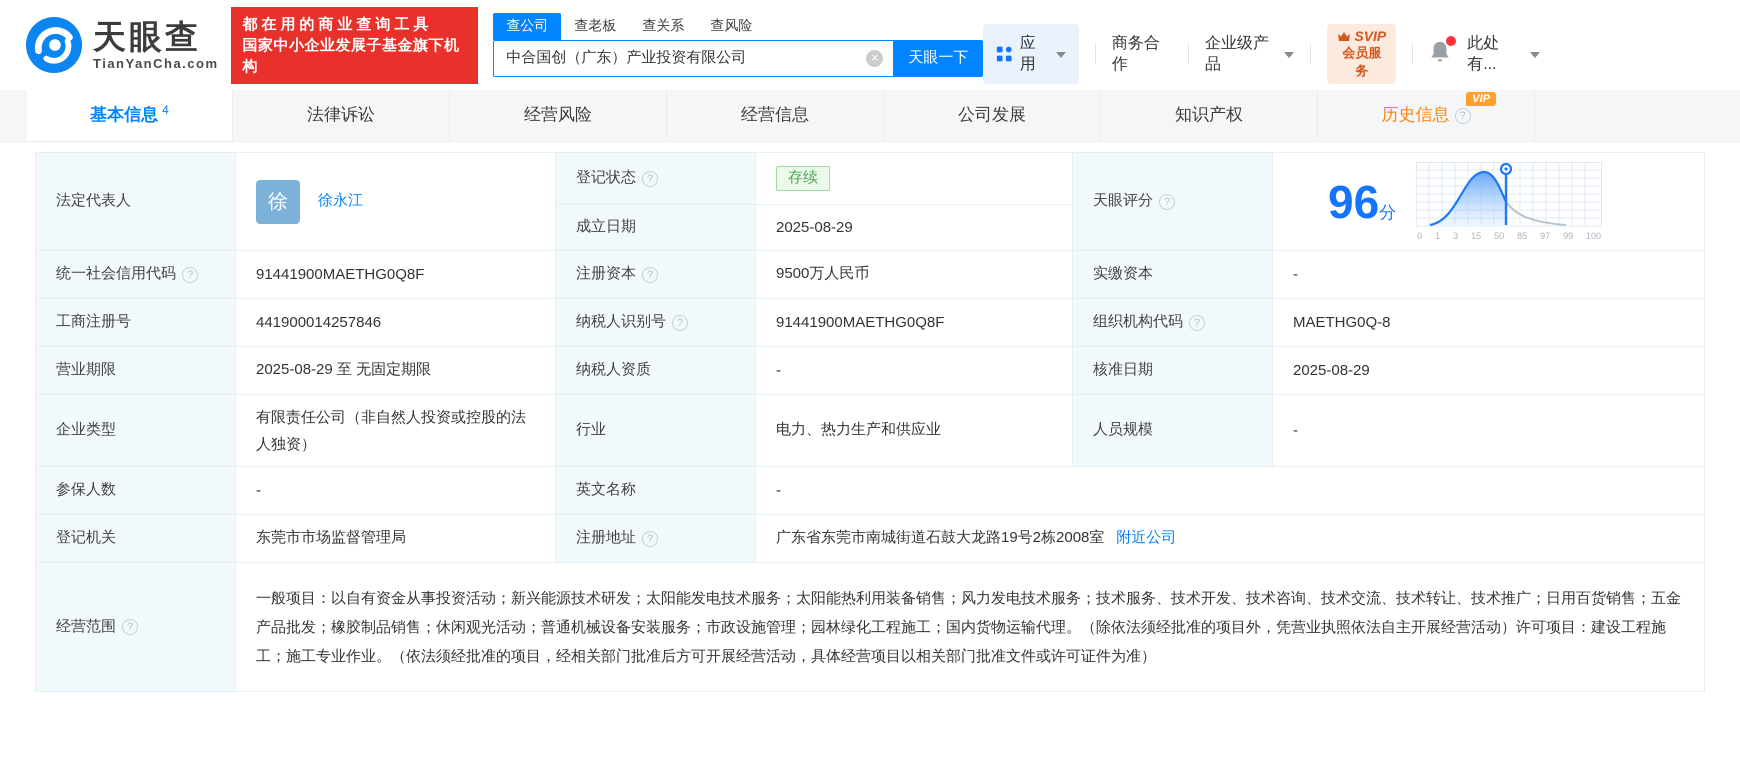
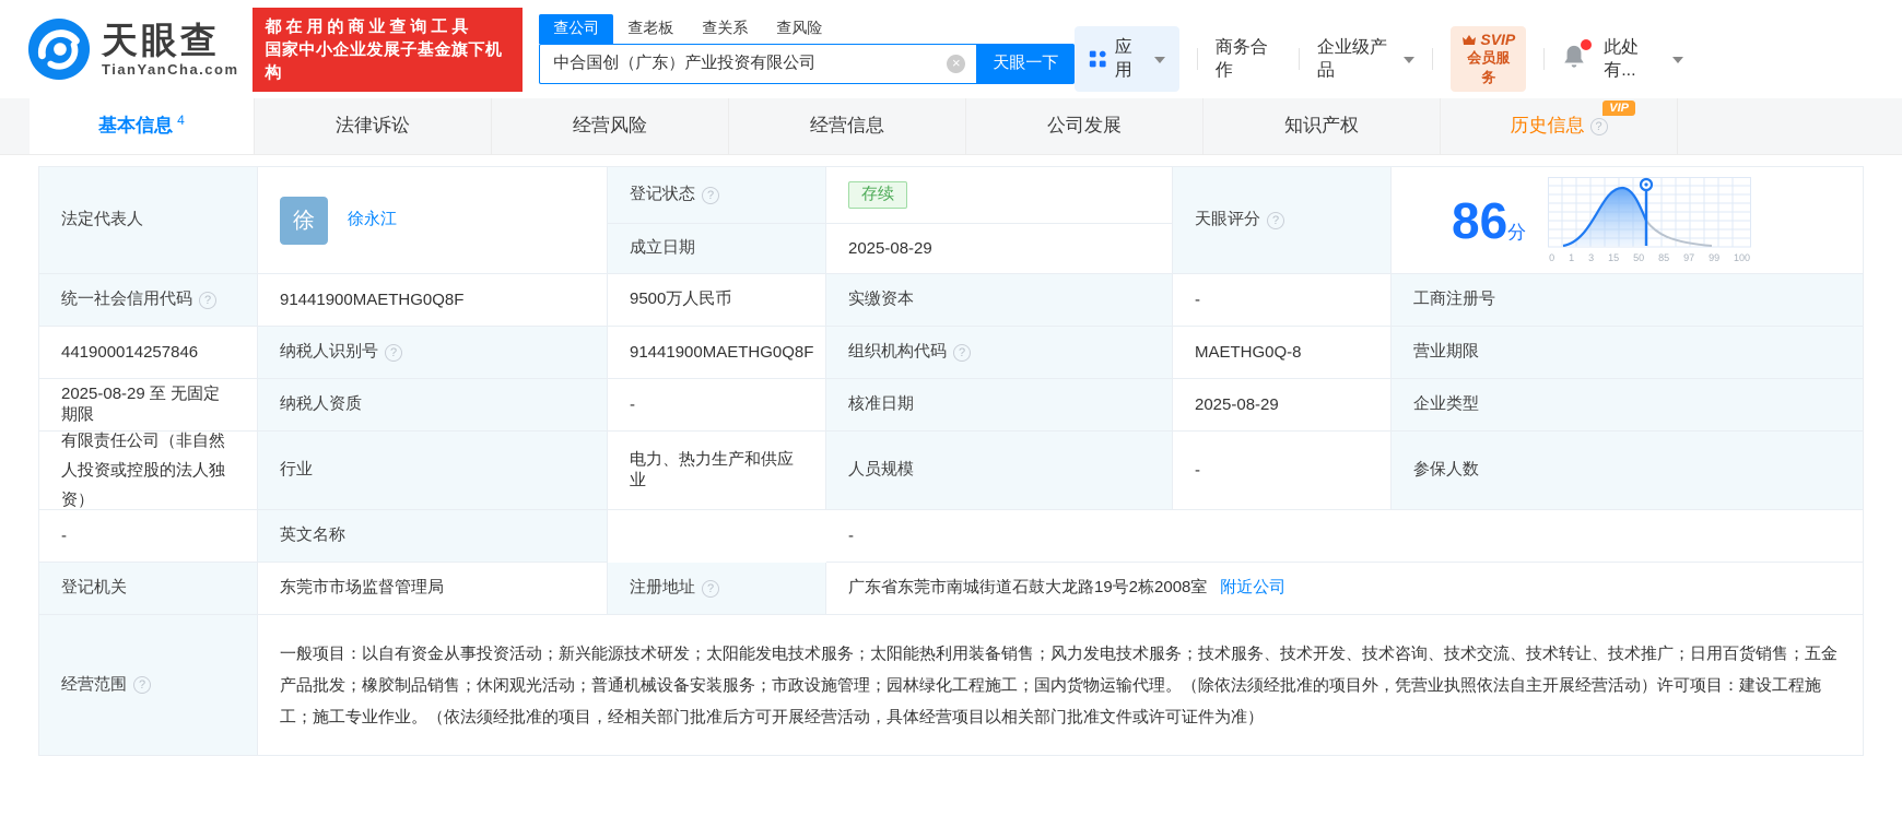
  天眼查
  TianYanCha.com
  都在用的商业查询工具
  国家中小企业发展子基金旗下机构
  查公司
  查老板
  查关系
  查风险
  中合国创（广东）产业投资有限公司
  天眼一下
  应用
  商务合作
  企业级产品
  SVIP
  会员服务
  此处有...
  基本信息
  4
  法律诉讼
  经营风险
  经营信息
  公司发展
  知识产权
  历史信息
  VIP
  法定代表人
  徐
  徐永江
  登记状态
  存续
  天眼评分
- 96分
+ 86分
  0
  1
  3
  15
  50
  85
  97
  99
  100
  成立日期
  2025-08-29
  统一社会信用代码
  91441900MAETHG0Q8F
- 注册资本
  9500万人民币
  实缴资本
  -
  工商注册号
  441900014257846
  纳税人识别号
  91441900MAETHG0Q8F
  组织机构代码
  MAETHG0Q-8
  营业期限
  2025-08-29 至 无固定期限
  纳税人资质
  -
  核准日期
  2025-08-29
  企业类型
  有限责任公司（非自然人投资或控股的法人独资）
  行业
  电力、热力生产和供应业
  人员规模
  -
  参保人数
  -
  英文名称
  -
  登记机关
  东莞市市场监督管理局
  注册地址
  广东省东莞市南城街道石鼓大龙路19号2栋2008室
  附近公司
  经营范围
  一般项目：以自有资金从事投资活动；新兴能源技术研发；太阳能发电技术服务；太阳能热利用装备销售；风力发电技术服务；技术服务、技术开发、技术咨询、技术交流、技术转让、技术推广；日用百货销售；五金产品批发；橡胶制品销售；休闲观光活动；普通机械设备安装服务；市政设施管理；园林绿化工程施工；国内货物运输代理。（除依法须经批准的项目外，凭营业执照依法自主开展经营活动）许可项目：建设工程施工；施工专业作业。（依法须经批准的项目，经相关部门批准后方可开展经营活动，具体经营项目以相关部门批准文件或许可证件为准）
